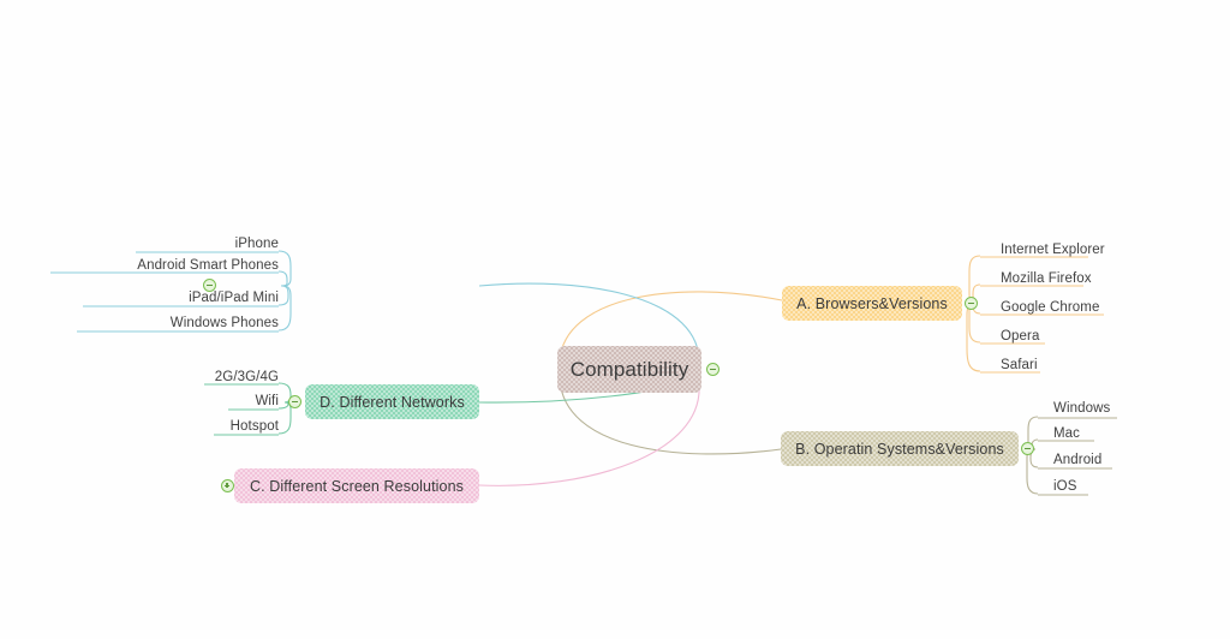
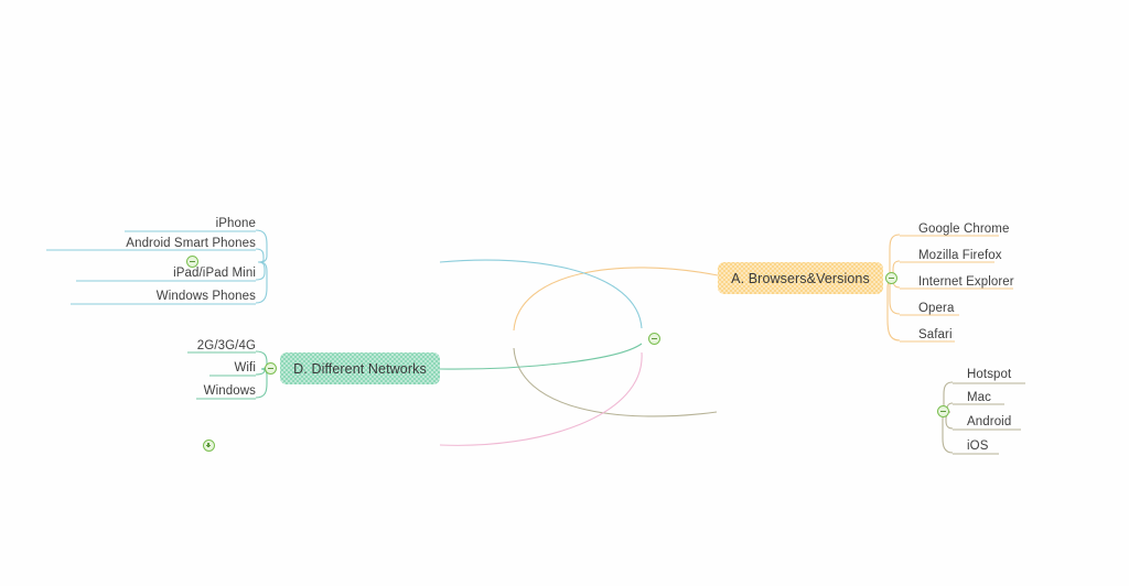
- Compatibility
  A. Browsers&Versions
- Internet Explorer
+ Google Chrome
  Mozilla Firefox
- Google Chrome
+ Internet Explorer
  Opera
  Safari
- B. Operatin Systems&Versions
- Windows
+ Hotspot
  Mac
  Android
  iOS
- C. Different Screen Resolutions
  D. Different Networks
  2G/3G/4G
  Wifi
- Hotspot
+ Windows
  iPhone
  Android Smart Phones
  iPad/iPad Mini
  Windows Phones
